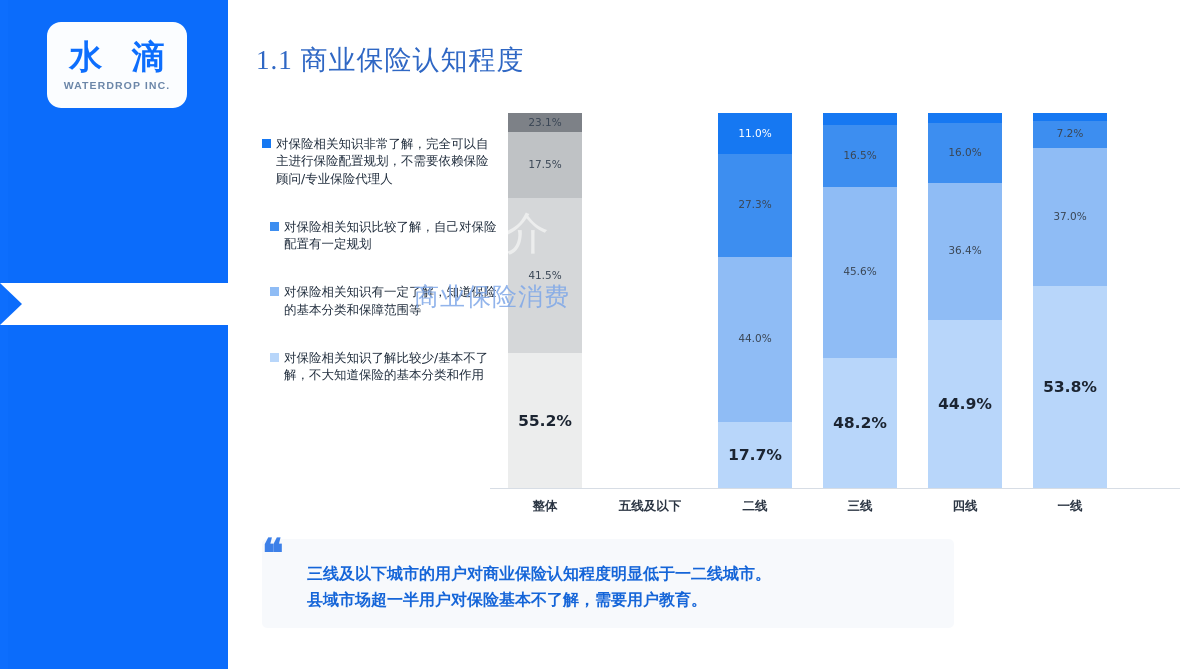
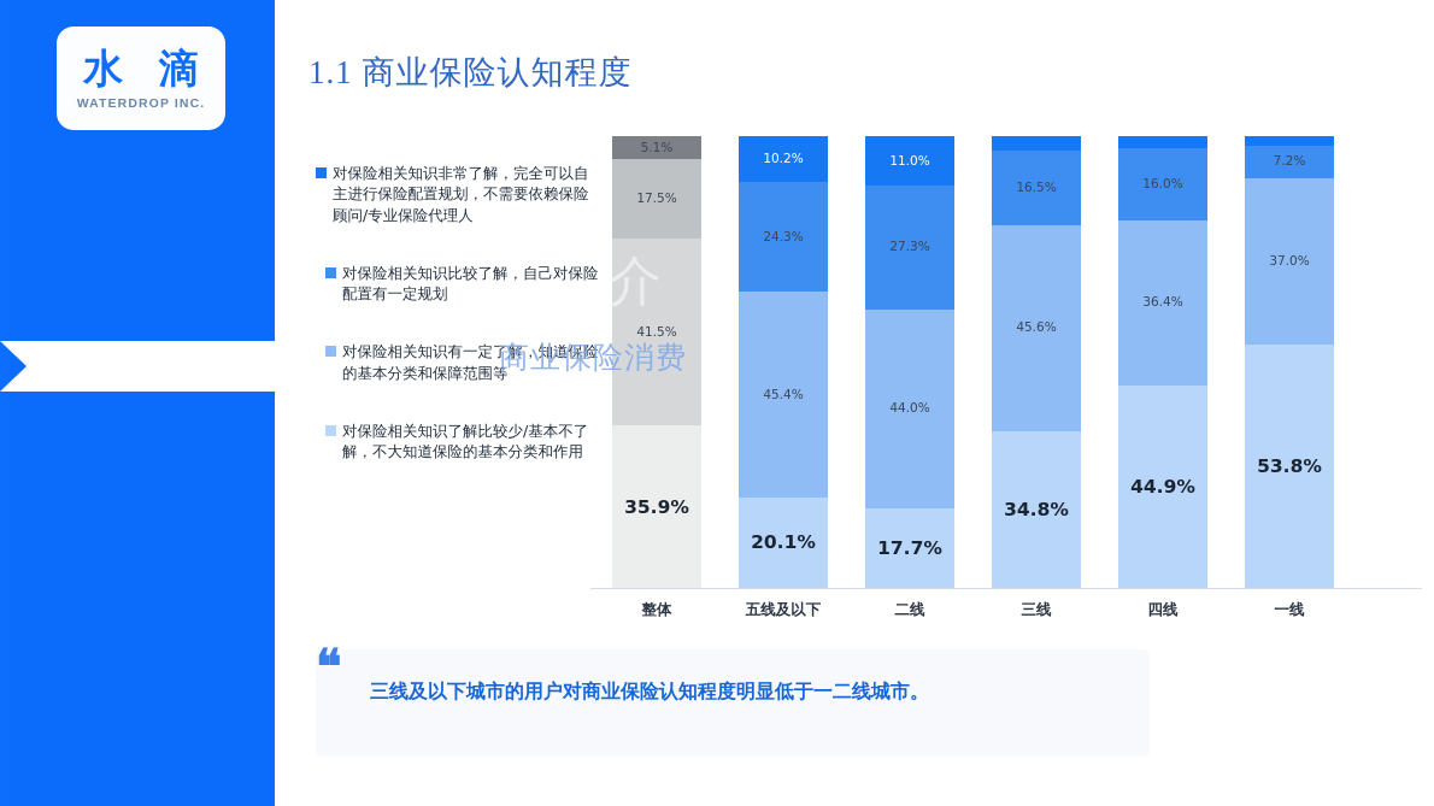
  水 滴
  WATERDROP INC.
  1.1 商业保险认知程度
  介
  商业保险消费
  对保险相关知识非常了解，完全可以自主进行保险配置规划，不需要依赖保险顾问/专业保险代理人
  对保险相关知识比较了解，自己对保险配置有一定规划
  对保险相关知识有一定了解，知道保险的基本分类和保障范围等
  对保险相关知识了解比较少/基本不了解，不大知道保险的基本分类和作用
- 23.1%
+ 5.1%
  17.5%
  41.5%
- 55.2%
+ 35.9%
+ 10.2%
+ 24.3%
+ 45.4%
+ 20.1%
  11.0%
  27.3%
  44.0%
  17.7%
  16.5%
  45.6%
- 48.2%
+ 34.8%
  16.0%
  36.4%
  44.9%
  7.2%
  37.0%
  53.8%
  整体
  五线及以下
  二线
  三线
  四线
  一线
  ❝
  三线及以下城市的用户对商业保险认知程度明显低于一二线城市。
- 县域市场超一半用户对保险基本不了解，需要用户教育。
